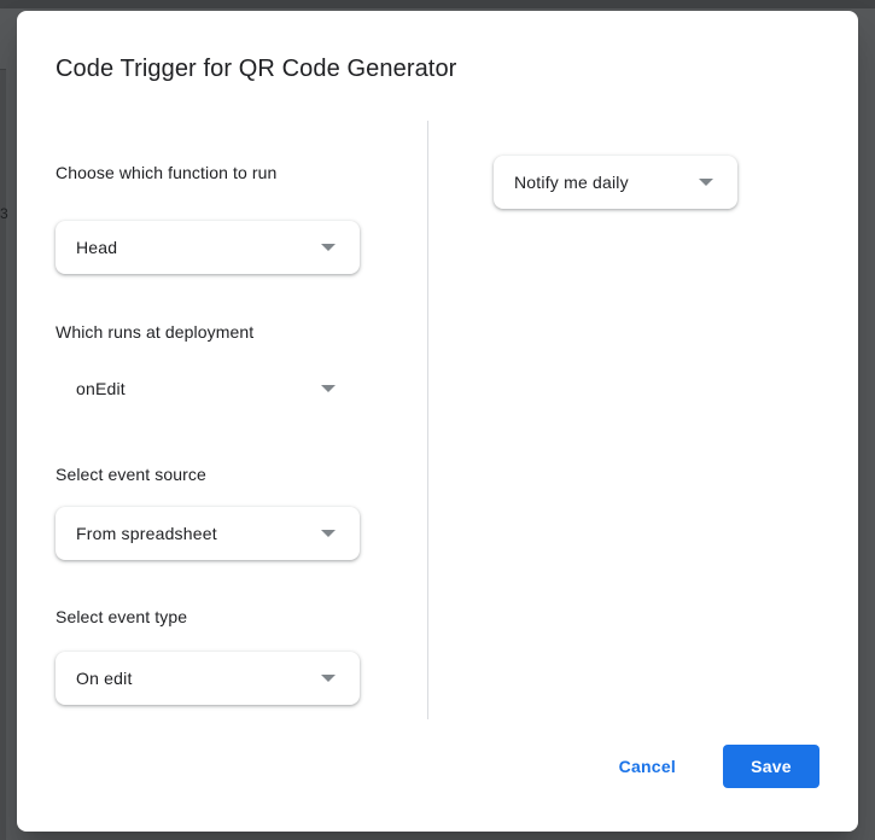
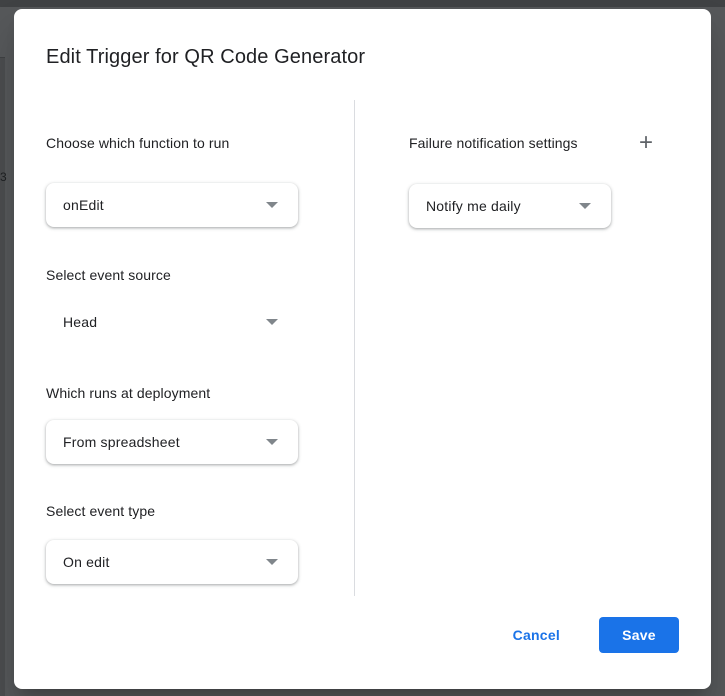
  3
- Code Trigger for QR Code Generator
+ Edit Trigger for QR Code Generator
  Choose which function to run
- Head
+ onEdit
- Which runs at deployment
+ Select event source
- onEdit
+ Head
- Select event source
+ Which runs at deployment
  From spreadsheet
  Select event type
  On edit
+ Failure notification settings
+ +
  Notify me daily
  Cancel
  Save
